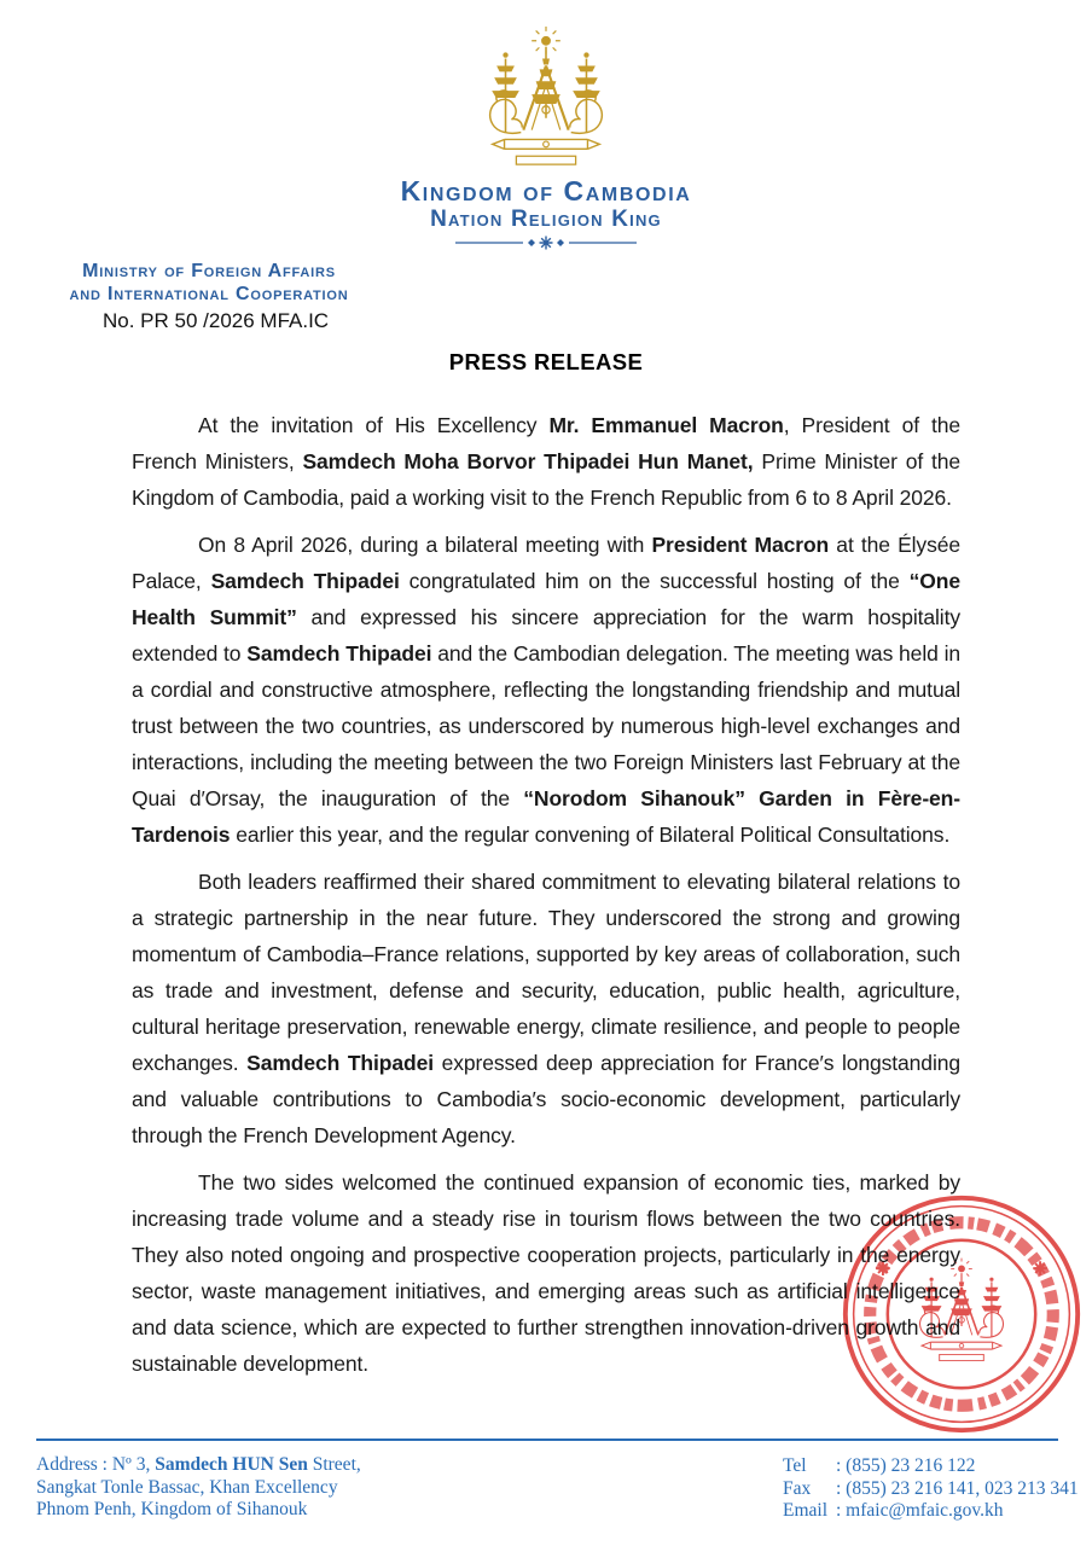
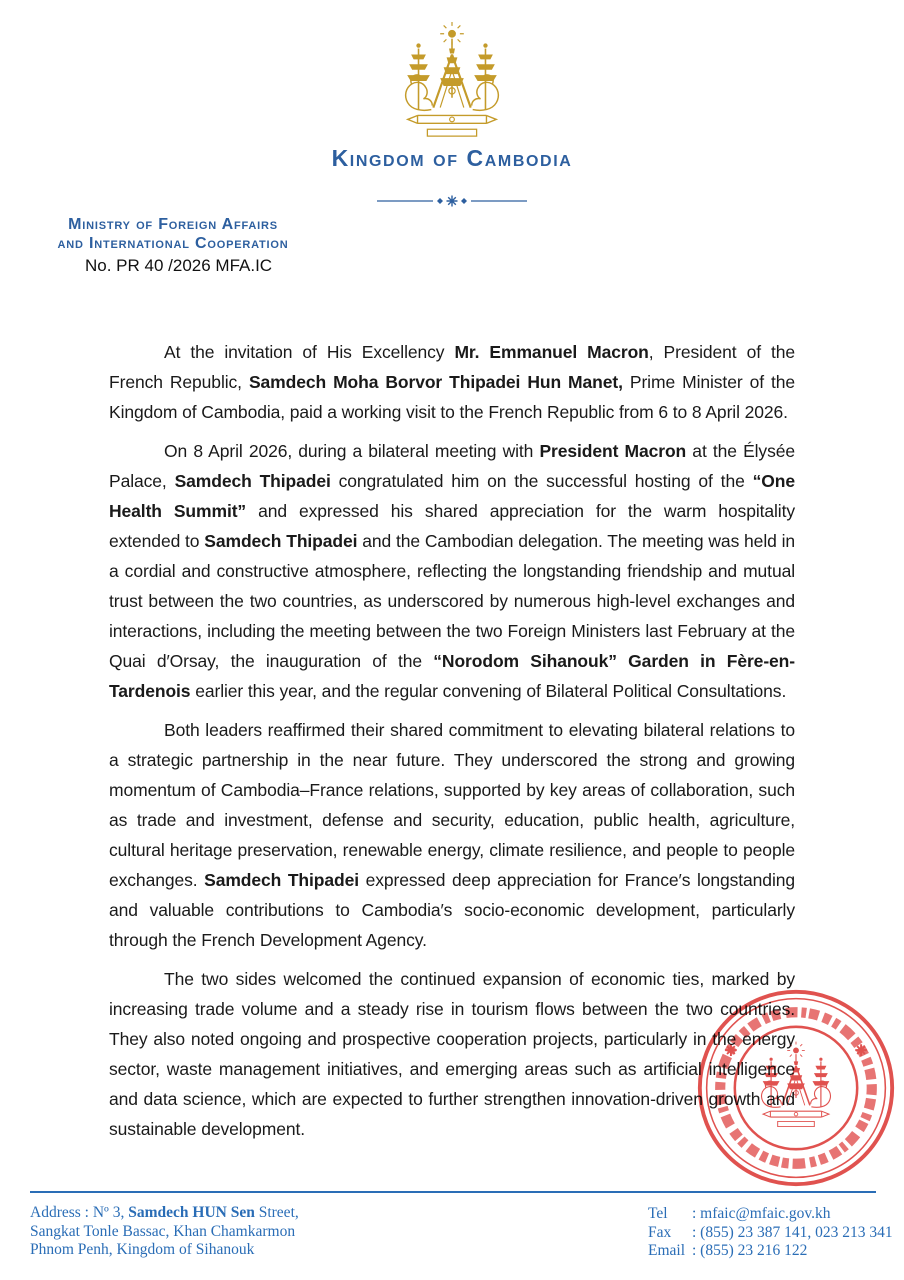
  Kingdom of Cambodia
- Nation Religion King
  Ministry of Foreign Affairs
  and International Cooperation
- No. PR 50 /2026 MFA.IC
+ No. PR 40 /2026 MFA.IC
- PRESS RELEASE
- At the invitation of His Excellency Mr. Emmanuel Macron, President of the French Ministers, Samdech Moha Borvor Thipadei Hun Manet, Prime Minister of the Kingdom of Cambodia, paid a working visit to the French Republic from 6 to 8 April 2026.
+ At the invitation of His Excellency Mr. Emmanuel Macron, President of the French Republic, Samdech Moha Borvor Thipadei Hun Manet, Prime Minister of the Kingdom of Cambodia, paid a working visit to the French Republic from 6 to 8 April 2026.
- On 8 April 2026, during a bilateral meeting with President Macron at the Élysée Palace, Samdech Thipadei congratulated him on the successful hosting of the “One Health Summit” and expressed his sincere appreciation for the warm hospitality extended to Samdech Thipadei and the Cambodian delegation. The meeting was held in a cordial and constructive atmosphere, reflecting the longstanding friendship and mutual trust between the two countries, as underscored by numerous high-level exchanges and interactions, including the meeting between the two Foreign Ministers last February at the Quai d′Orsay, the inauguration of the “Norodom Sihanouk” Garden in Fère-en-Tardenois earlier this year, and the regular convening of Bilateral Political Consultations.
+ On 8 April 2026, during a bilateral meeting with President Macron at the Élysée Palace, Samdech Thipadei congratulated him on the successful hosting of the “One Health Summit” and expressed his shared appreciation for the warm hospitality extended to Samdech Thipadei and the Cambodian delegation. The meeting was held in a cordial and constructive atmosphere, reflecting the longstanding friendship and mutual trust between the two countries, as underscored by numerous high-level exchanges and interactions, including the meeting between the two Foreign Ministers last February at the Quai d′Orsay, the inauguration of the “Norodom Sihanouk” Garden in Fère-en-Tardenois earlier this year, and the regular convening of Bilateral Political Consultations.
  Both leaders reaffirmed their shared commitment to elevating bilateral relations to a strategic partnership in the near future. They underscored the strong and growing momentum of Cambodia–France relations, supported by key areas of collaboration, such as trade and investment, defense and security, education, public health, agriculture, cultural heritage preservation, renewable energy, climate resilience, and people to people exchanges. Samdech Thipadei expressed deep appreciation for France′s longstanding and valuable contributions to Cambodia′s socio-economic development, particularly through the French Development Agency.
  The two sides welcomed the continued expansion of economic ties, marked by increasing trade volume and a steady rise in tourism flows between the two cotries. They also noted ongoing and prospective cooperation projects, particularly ine energy sector, waste management initiatives, and emerging areas such as artificia inteligece and data science, which are expected to further strengthen innovation-driven growthnd sustainable development.
  Address : Nº 3, Samdech HUN Sen Street,
- Sangkat Tonle Bassac, Khan Excellency
+ Sangkat Tonle Bassac, Khan Chamkarmon
  Phnom Penh, Kingdom of Sihanouk
  Tel
- : (855) 23 216 122
+ : mfaic@mfaic.gov.kh
  Fax
- : (855) 23 216 141, 023 213 341
+ : (855) 23 387 141, 023 213 341
  Email
- : mfaic@mfaic.gov.kh
+ : (855) 23 216 122
